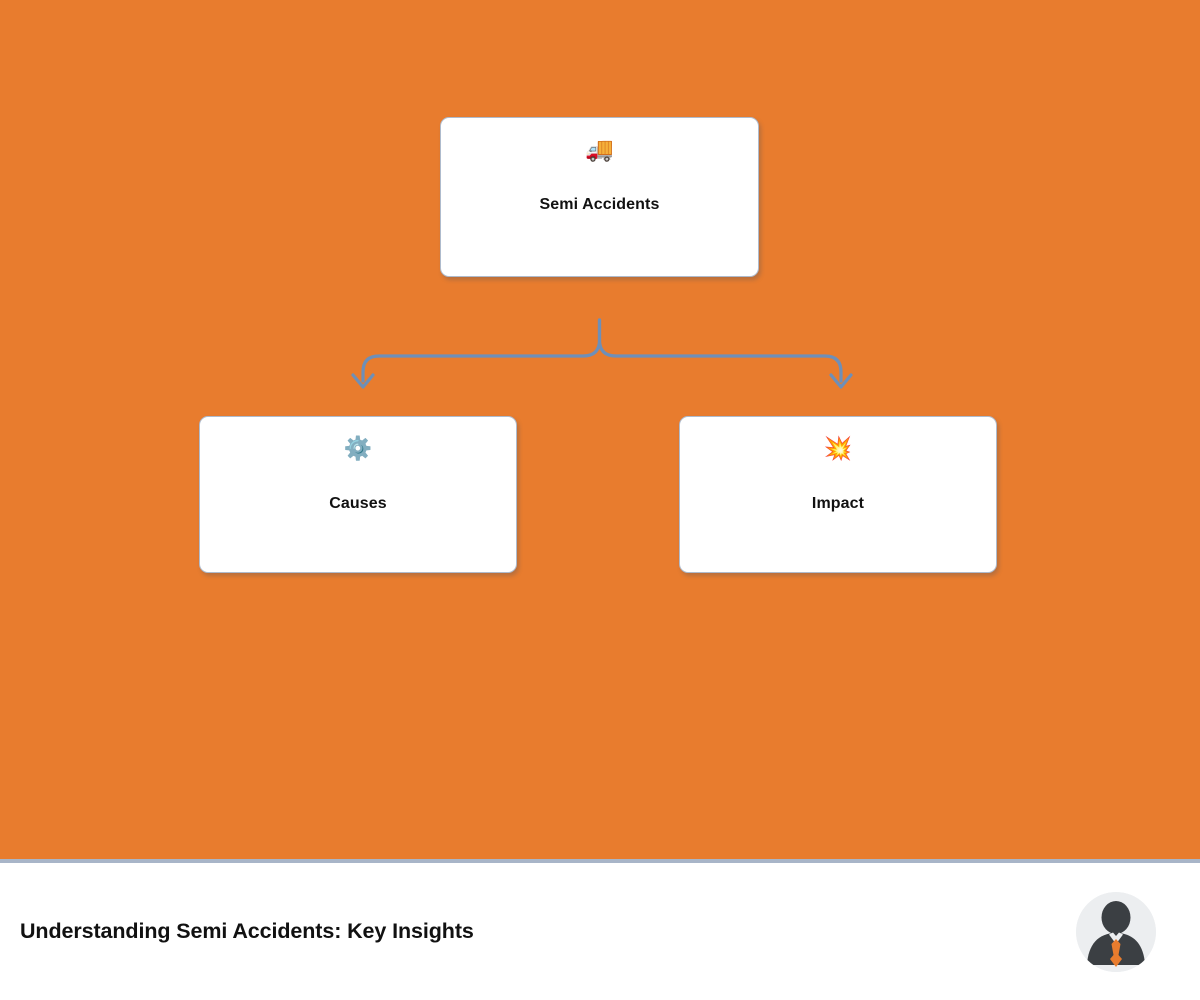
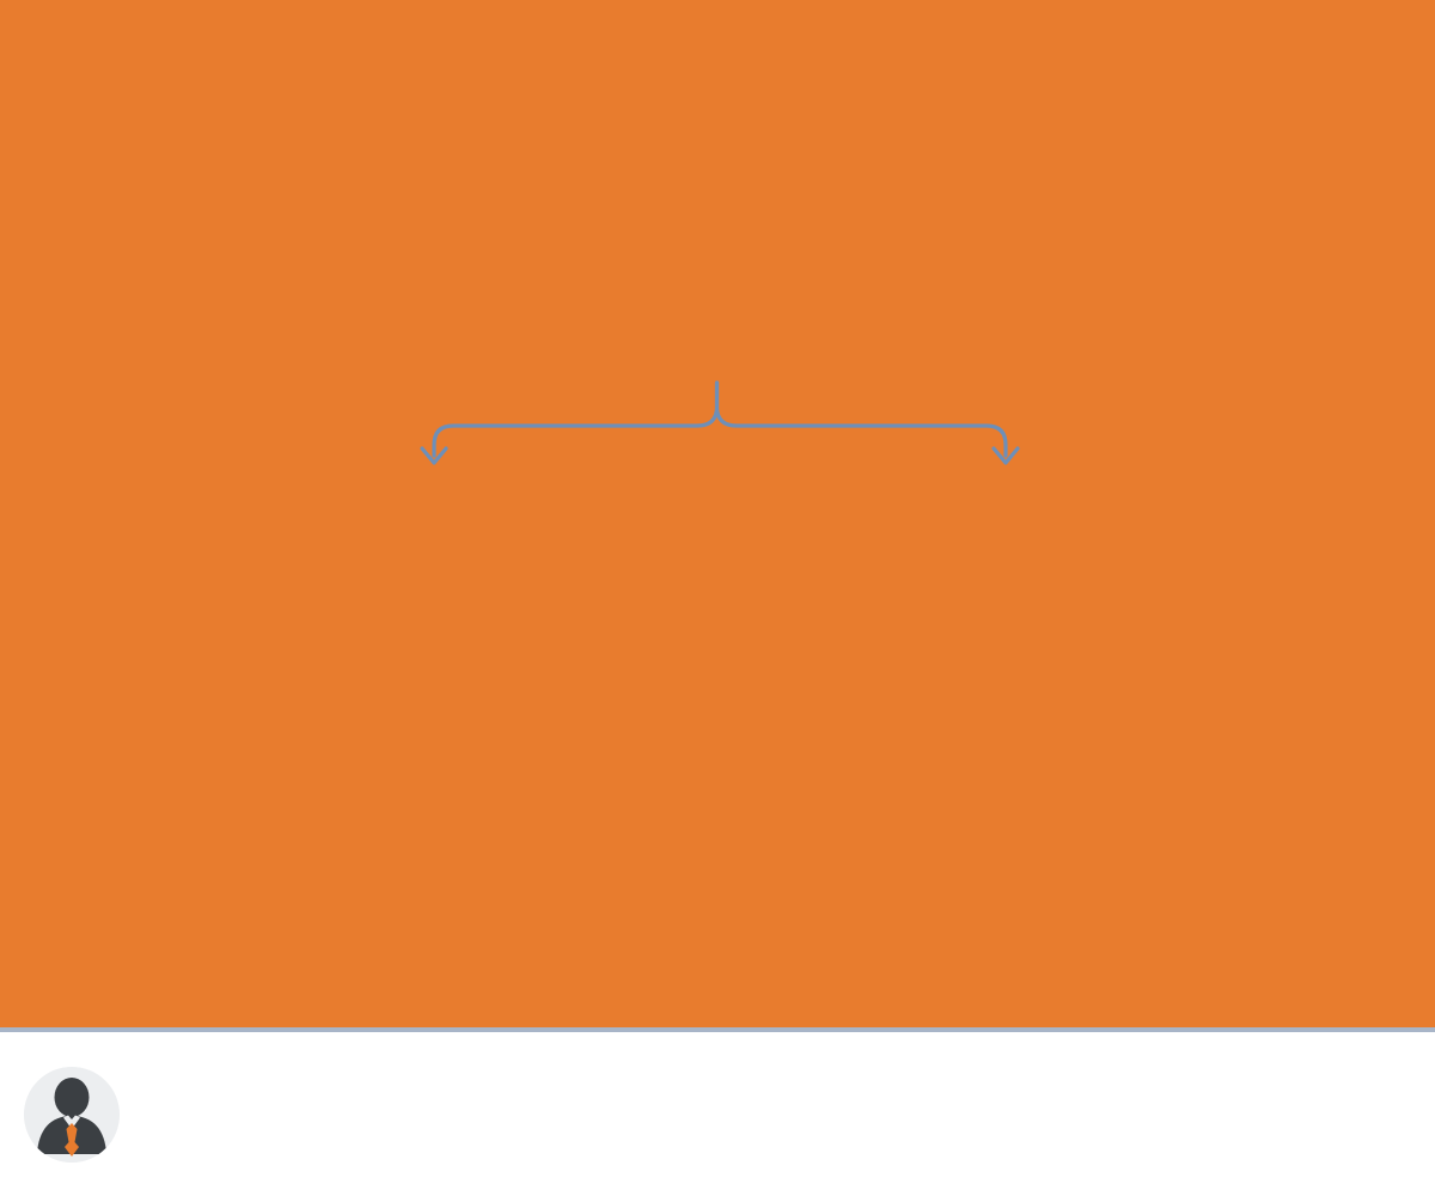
- 🚚
- Semi Accidents
- ⚙️
- Causes
- 💥
- Impact
- Understanding Semi Accidents: Key Insights
